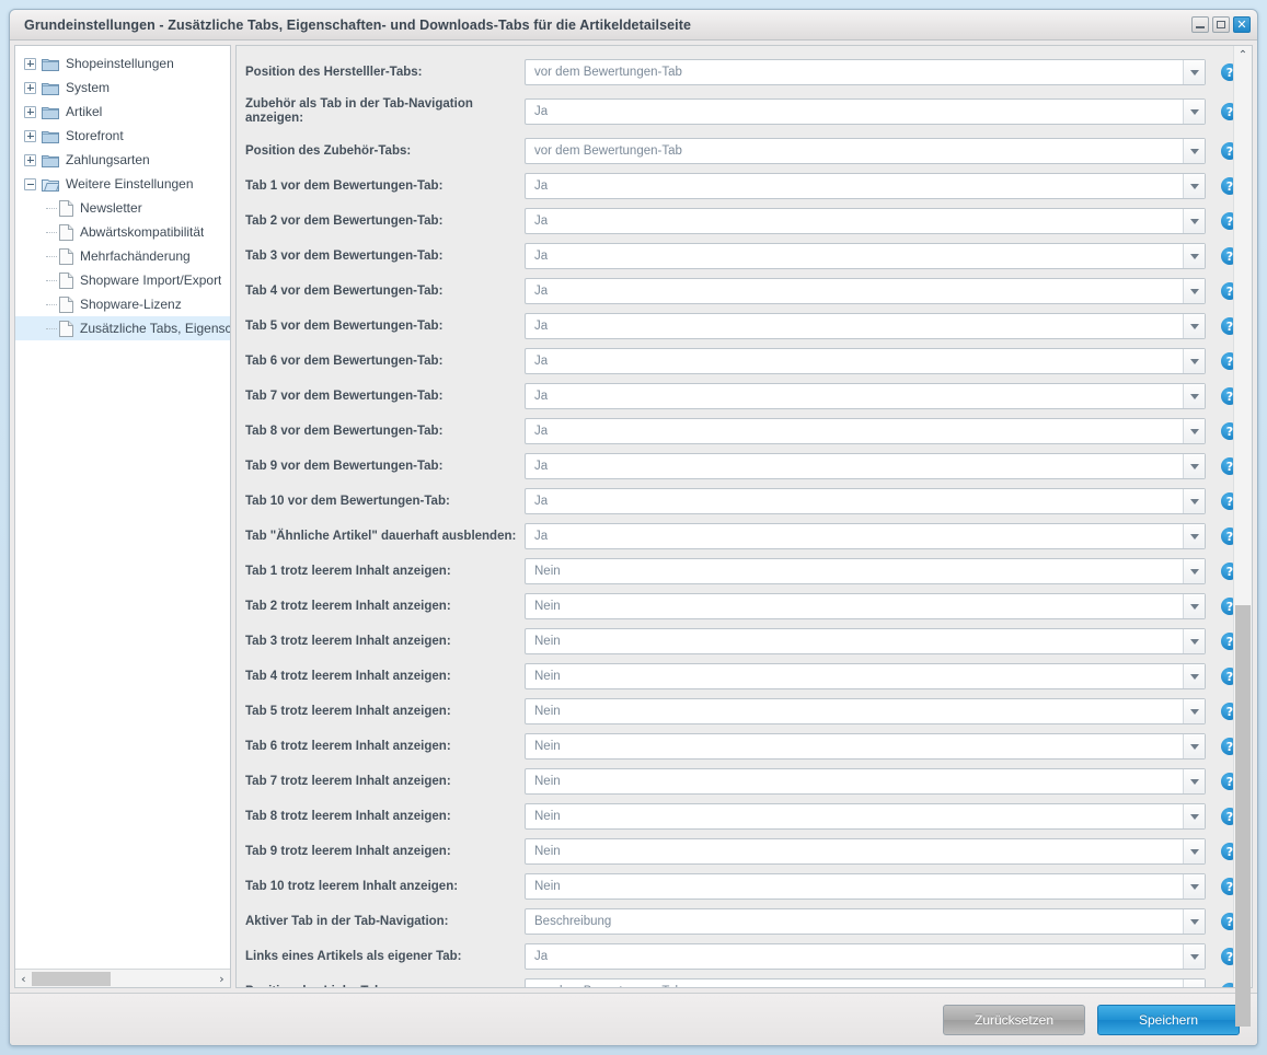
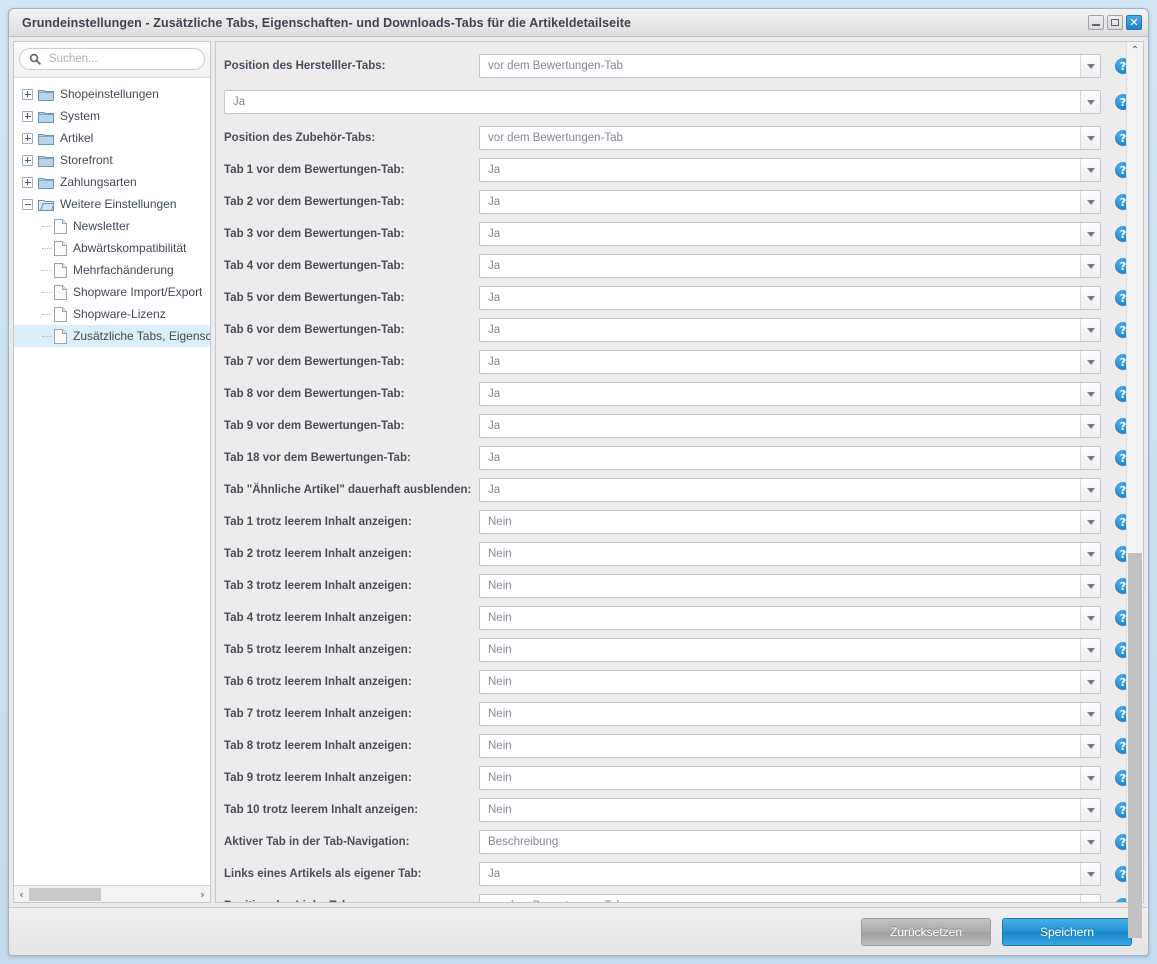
  Grundeinstellungen - Zusätzliche Tabs, Eigenschaften- und Downloads-Tabs für die Artikeldetailseite
  ✕
+ Suchen...
  Shopeinstellungen
  System
  Artikel
  Storefront
  Zahlungsarten
  Weitere Einstellungen
  Newsletter
  Abwärtskompatibilität
  Mehrfachänderung
  Shopware Import/Export
  Shopware-Lizenz
  Zusätzliche Tabs, Eigensc
  ‹
  ›
  Position des Herstelller-Tabs:
  vor dem Bewertungen-Tab
  ?
- Zubehör als Tab in der Tab-Navigation anzeigen:
  Ja
  ?
  Position des Zubehör-Tabs:
  vor dem Bewertungen-Tab
  ?
  Tab 1 vor dem Bewertungen-Tab:
  Ja
  ?
  Tab 2 vor dem Bewertungen-Tab:
  Ja
  ?
  Tab 3 vor dem Bewertungen-Tab:
  Ja
  ?
  Tab 4 vor dem Bewertungen-Tab:
  Ja
  ?
  Tab 5 vor dem Bewertungen-Tab:
  Ja
  ?
  Tab 6 vor dem Bewertungen-Tab:
  Ja
  ?
  Tab 7 vor dem Bewertungen-Tab:
  Ja
  ?
  Tab 8 vor dem Bewertungen-Tab:
  Ja
  ?
  Tab 9 vor dem Bewertungen-Tab:
  Ja
  ?
- Tab 10 vor dem Bewertungen-Tab:
+ Tab 18 vor dem Bewertungen-Tab:
  Ja
  ?
  Tab "Ähnliche Artikel" dauerhaft ausblenden:
  Ja
  ?
  Tab 1 trotz leerem Inhalt anzeigen:
  Nein
  ?
  Tab 2 trotz leerem Inhalt anzeigen:
  Nein
  ?
  Tab 3 trotz leerem Inhalt anzeigen:
  Nein
  ?
  Tab 4 trotz leerem Inhalt anzeigen:
  Nein
  ?
  Tab 5 trotz leerem Inhalt anzeigen:
  Nein
  ?
  Tab 6 trotz leerem Inhalt anzeigen:
  Nein
  ?
  Tab 7 trotz leerem Inhalt anzeigen:
  Nein
  ?
  Tab 8 trotz leerem Inhalt anzeigen:
  Nein
  ?
  Tab 9 trotz leerem Inhalt anzeigen:
  Nein
  ?
  Tab 10 trotz leerem Inhalt anzeigen:
  Nein
  ?
  Aktiver Tab in der Tab-Navigation:
  Beschreibung
  ?
  Links eines Artikels als eigener Tab:
  Ja
  ?
  ⌃
  Zurücksetzen
  Speichern
